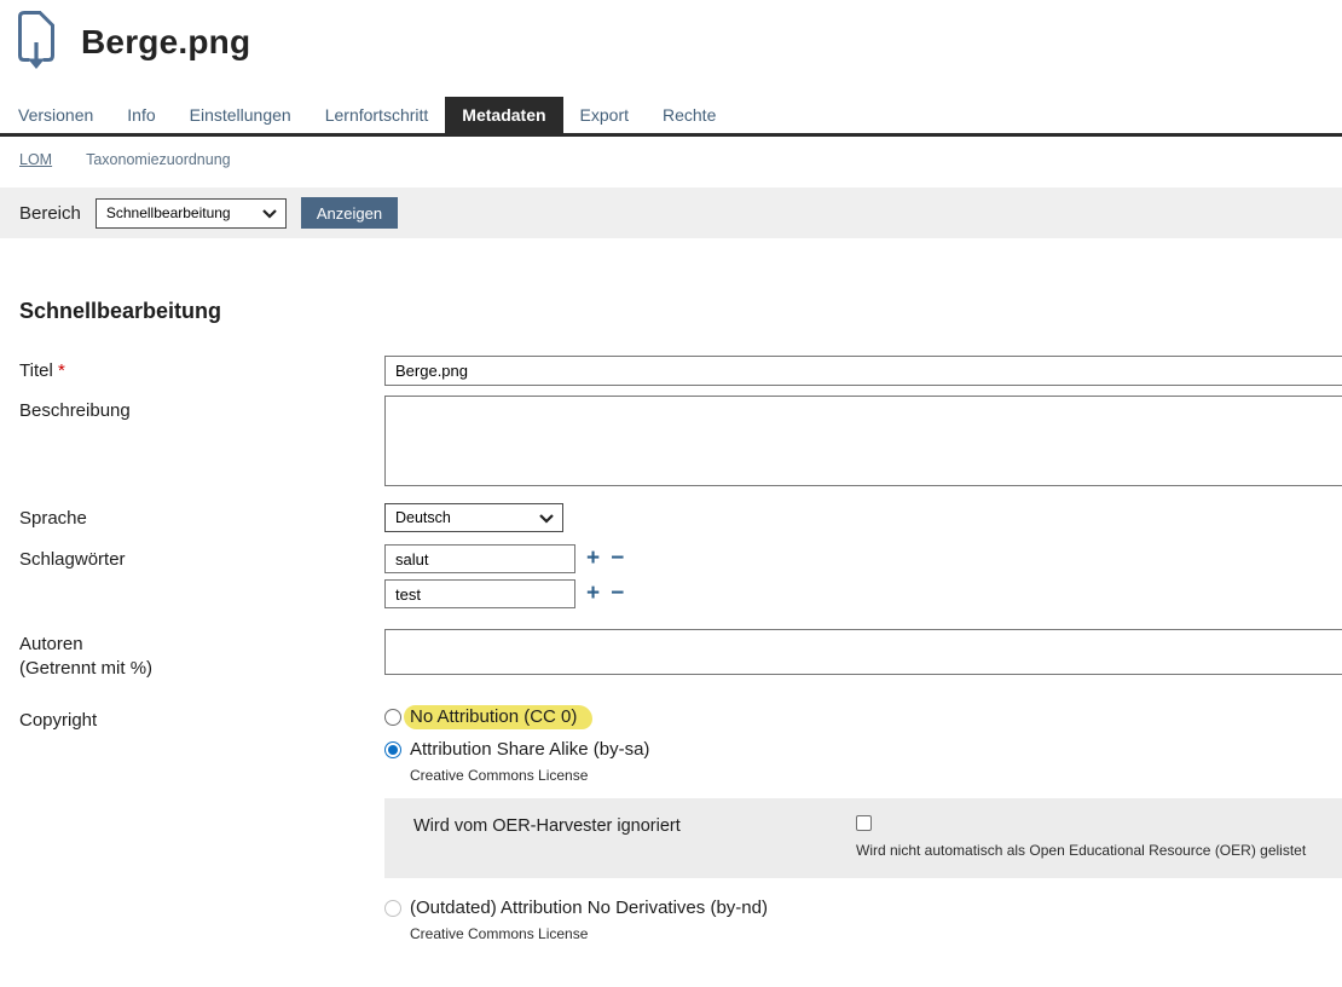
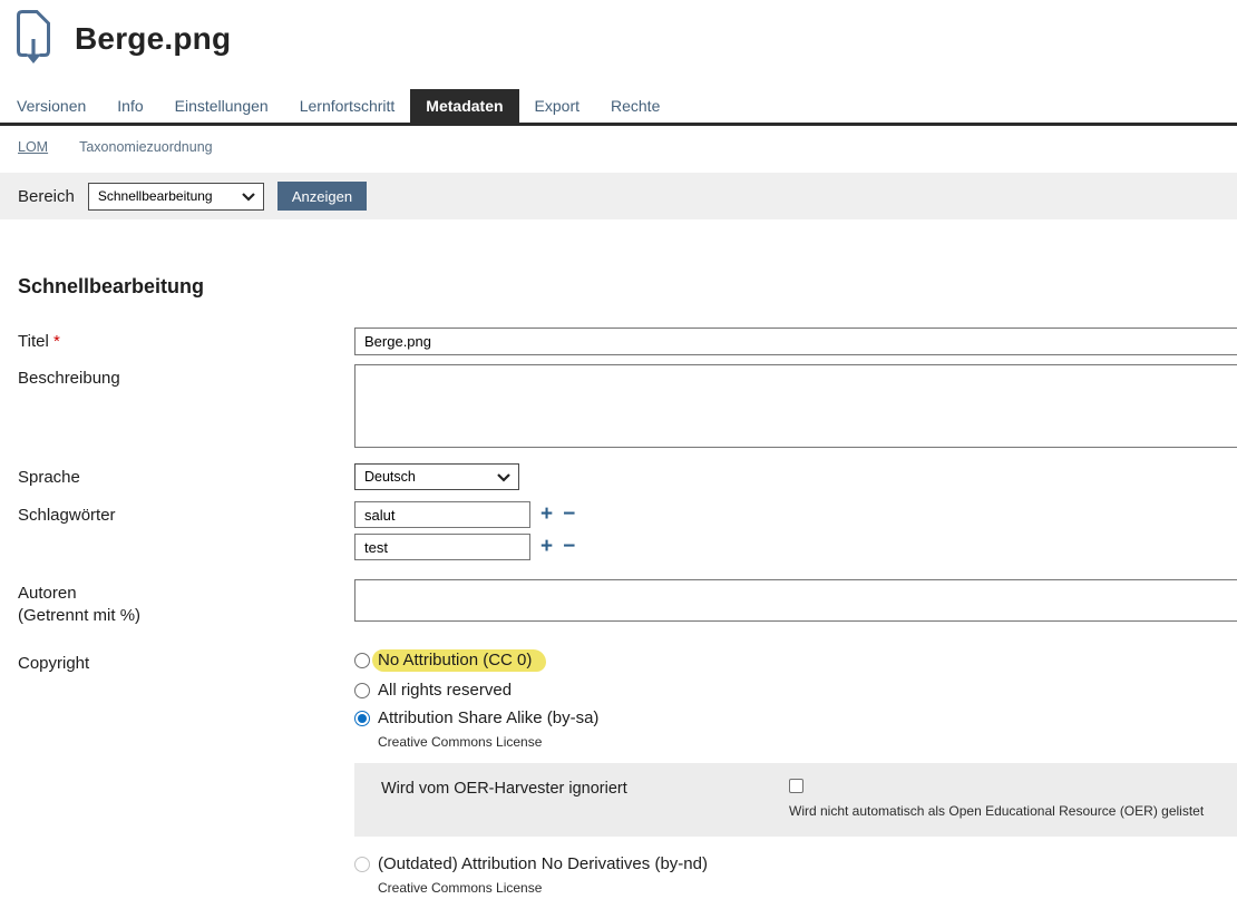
  Berge.png
  Versionen
  Info
  Einstellungen
  Lernfortschritt
  Metadaten
  Export
  Rechte
  LOM
  Taxonomiezuordnung
  Bereich
  Schnellbearbeitung
  Anzeigen
  Schnellbearbeitung
  Titel *
  Berge.png
  Beschreibung
  Sprache
  Deutsch
  Schlagwörter
  salut
  +
  −
  test
  +
  −
  Autoren
  (Getrennt mit %)
  Copyright
  No Attribution (CC 0)
+ All rights reserved
  Attribution Share Alike (by-sa)
  Creative Commons License
  Wird vom OER-Harvester ignoriert
  Wird nicht automatisch als Open Educational Resource (OER) gelistet
  (Outdated) Attribution No Derivatives (by-nd)
  Creative Commons License
